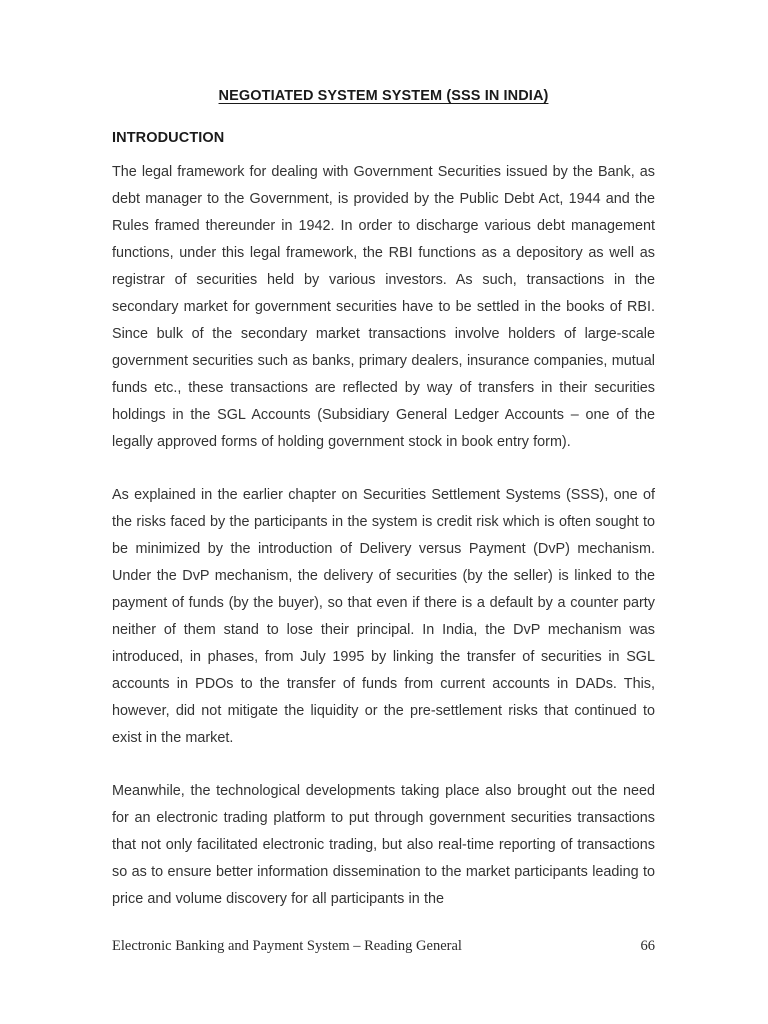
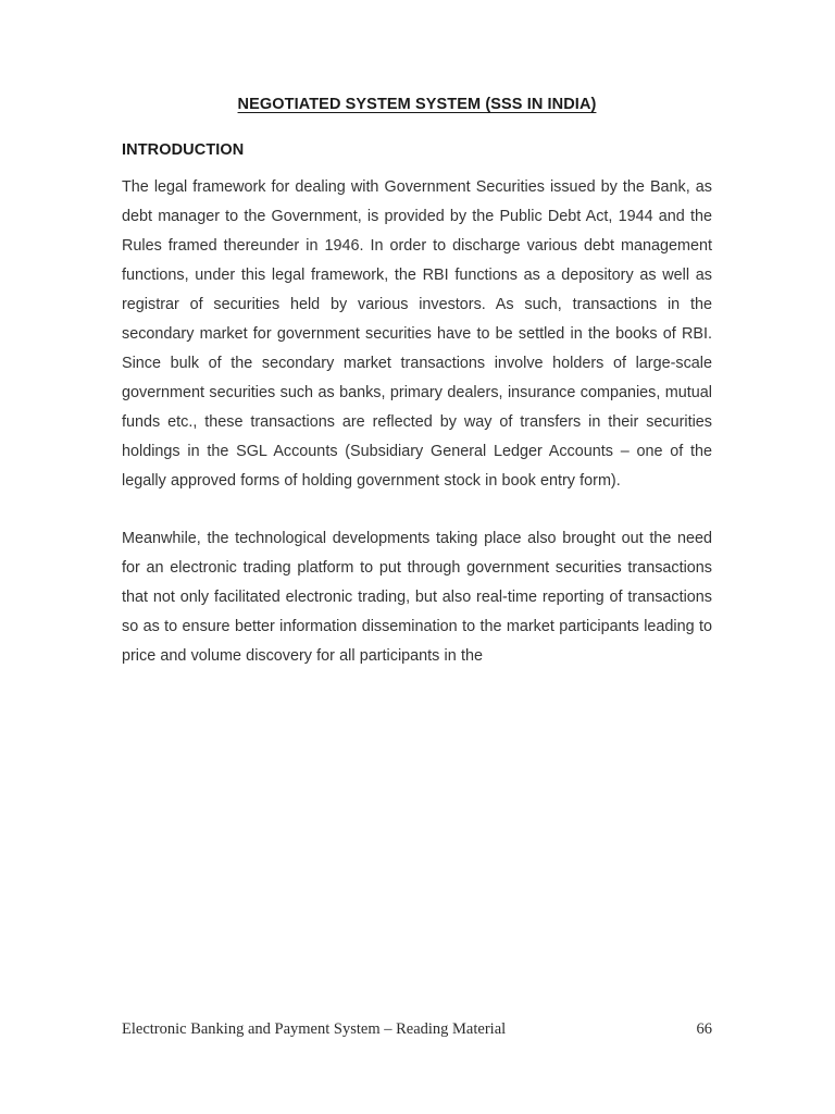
  NEGOTIATED SYSTEM SYSTEM (SSS IN INDIA)
  INTRODUCTION
- The legal framework for dealing with Government Securities issued by the Bank, as debt manager to the Government, is provided by the Public Debt Act, 1944 and the Rules framed thereunder in 1942. In order to discharge various debt management functions, under this legal framework, the RBI functions as a depository as well as registrar of securities held by various investors. As such, transactions in the secondary market for government securities have to be settled in the books of RBI. Since bulk of the secondary market transactions involve holders of large-scale government securities such as banks, primary dealers, insurance companies, mutual funds etc., these transactions are reflected by way of transfers in their securities holdings in the SGL Accounts (Subsidiary General Ledger Accounts – one of the legally approved forms of holding government stock in book entry form).
+ The legal framework for dealing with Government Securities issued by the Bank, as debt manager to the Government, is provided by the Public Debt Act, 1944 and the Rules framed thereunder in 1946. In order to discharge various debt management functions, under this legal framework, the RBI functions as a depository as well as registrar of securities held by various investors. As such, transactions in the secondary market for government securities have to be settled in the books of RBI. Since bulk of the secondary market transactions involve holders of large-scale government securities such as banks, primary dealers, insurance companies, mutual funds etc., these transactions are reflected by way of transfers in their securities holdings in the SGL Accounts (Subsidiary General Ledger Accounts – one of the legally approved forms of holding government stock in book entry form).
- As explained in the earlier chapter on Securities Settlement Systems (SSS), one of the risks faced by the participants in the system is credit risk which is often sought to be minimized by the introduction of Delivery versus Payment (DvP) mechanism. Under the DvP mechanism, the delivery of securities (by the seller) is linked to the payment of funds (by the buyer), so that even if there is a default by a counter party neither of them stand to lose their principal. In India, the DvP mechanism was introduced, in phases, from July 1995 by linking the transfer of securities in SGL accounts in PDOs to the transfer of funds from current accounts in DADs. This, however, did not mitigate the liquidity or the pre-settlement risks that continued to exist in the market.
  Meanwhile, the technological developments taking place also brought out the need for an electronic trading platform to put through government securities transactions that not only facilitated electronic trading, but also real-time reporting of transactions so as to ensure better information dissemination to the market participants leading to price and volume discovery for all participants in the
- Electronic Banking and Payment System – Reading General
+ Electronic Banking and Payment System – Reading Material
  66
